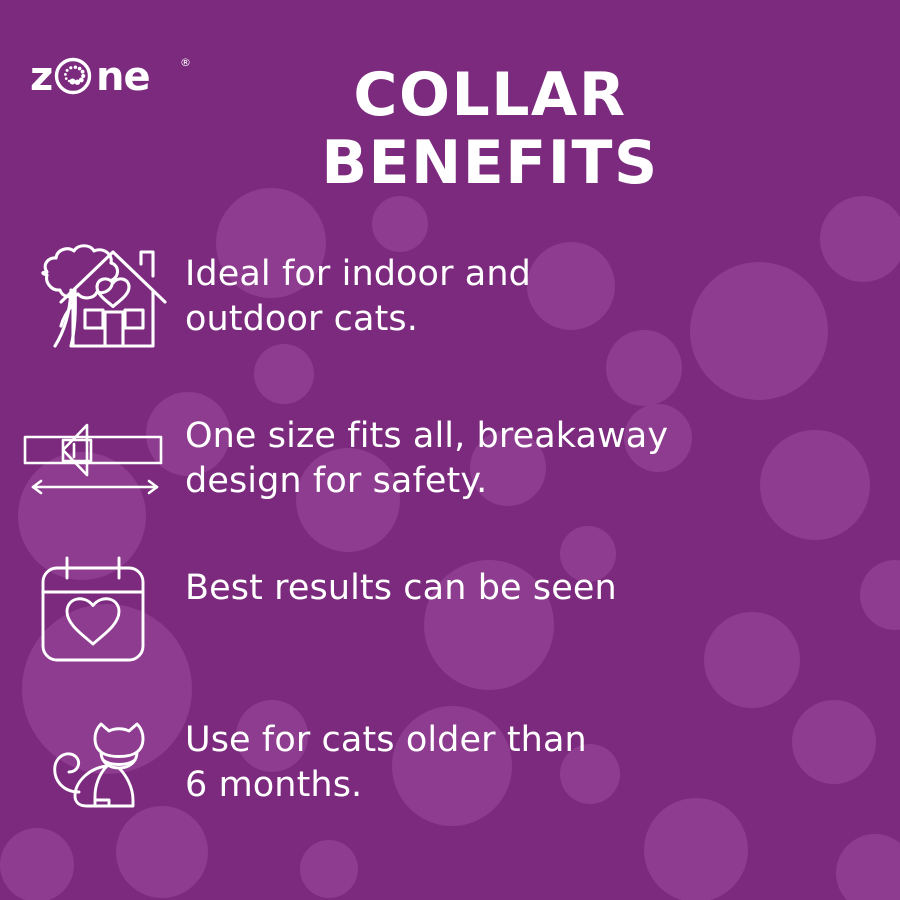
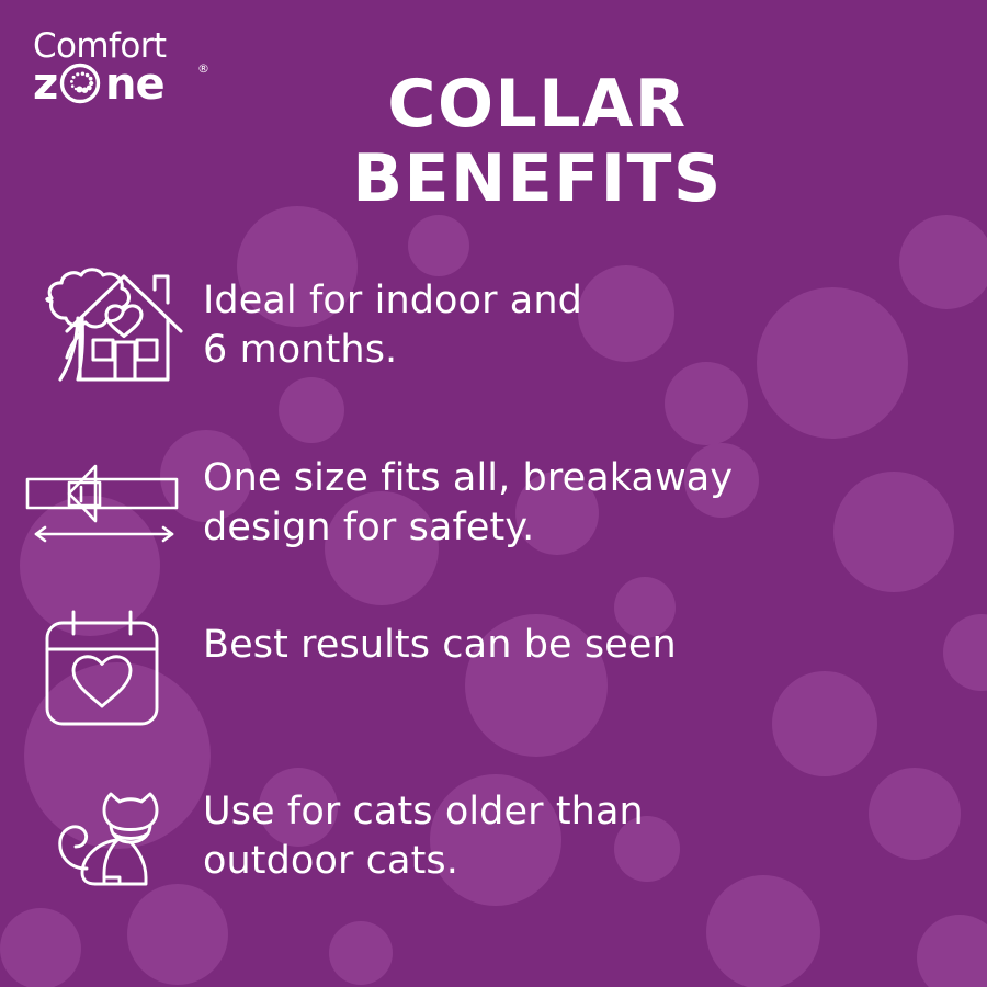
+ Comfort
  z
  ne
  ®
  COLLAR
  BENEFITS
  Ideal for indoor and
- outdoor cats.
+ 6 months.
  One size fits all, breakaway
  design for safety.
  Best results can be seen
  Use for cats older than
- 6 months.
+ outdoor cats.
